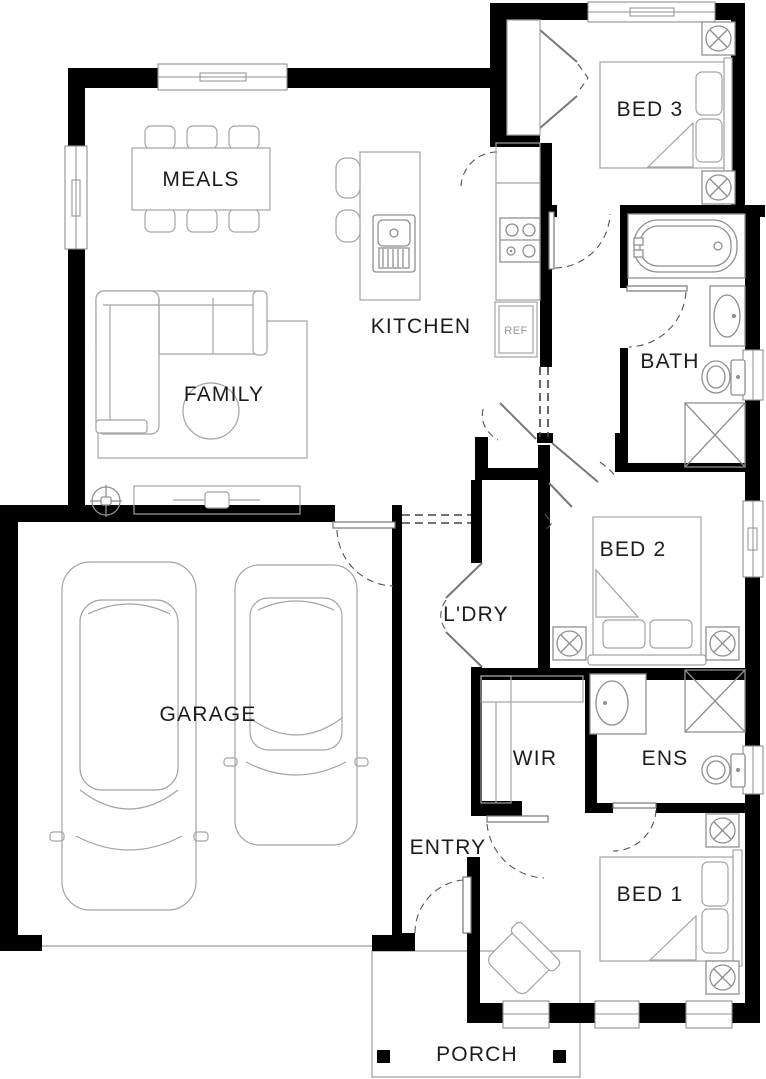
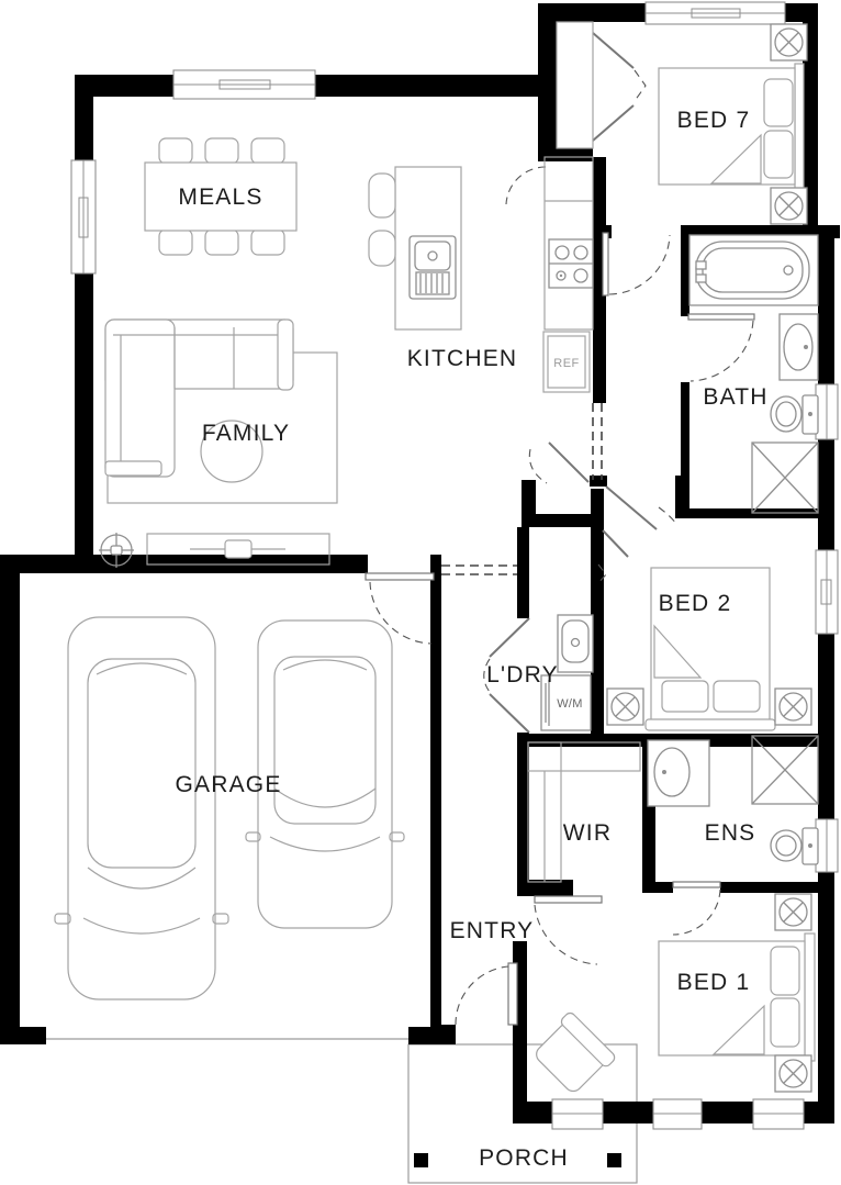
  REF
+ W/M
  MEALS
  KITCHEN
  FAMILY
  GARAGE
  L'DRY
  WIR
  ENS
  ENTRY
  BATH
- BED 3
+ BED 7
  BED 2
  BED 1
  PORCH
